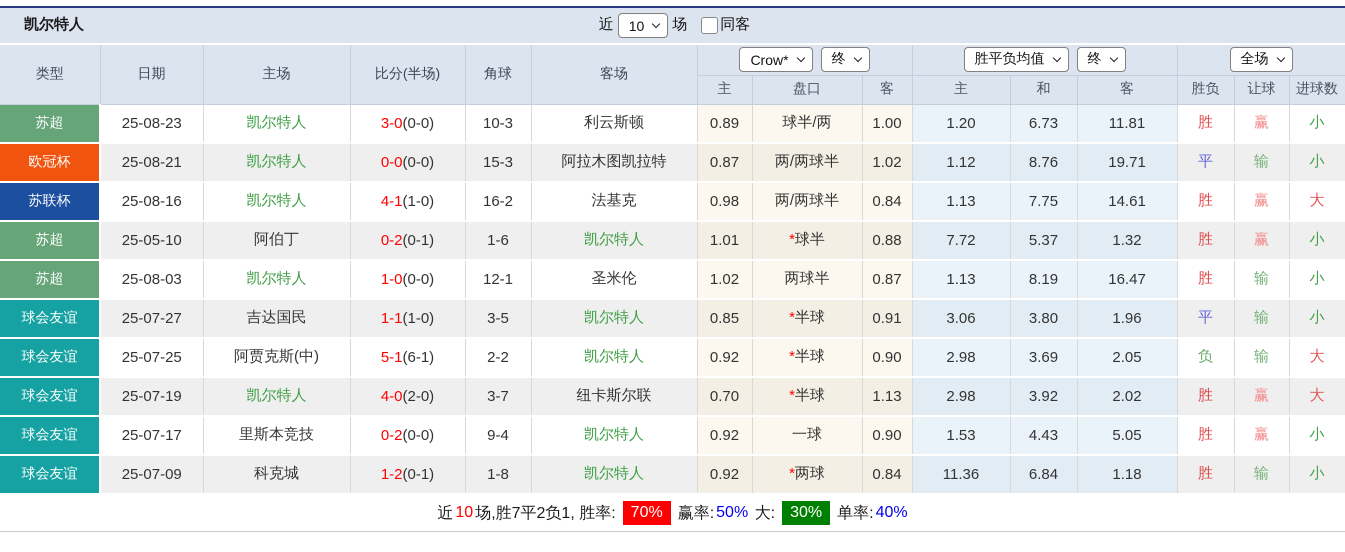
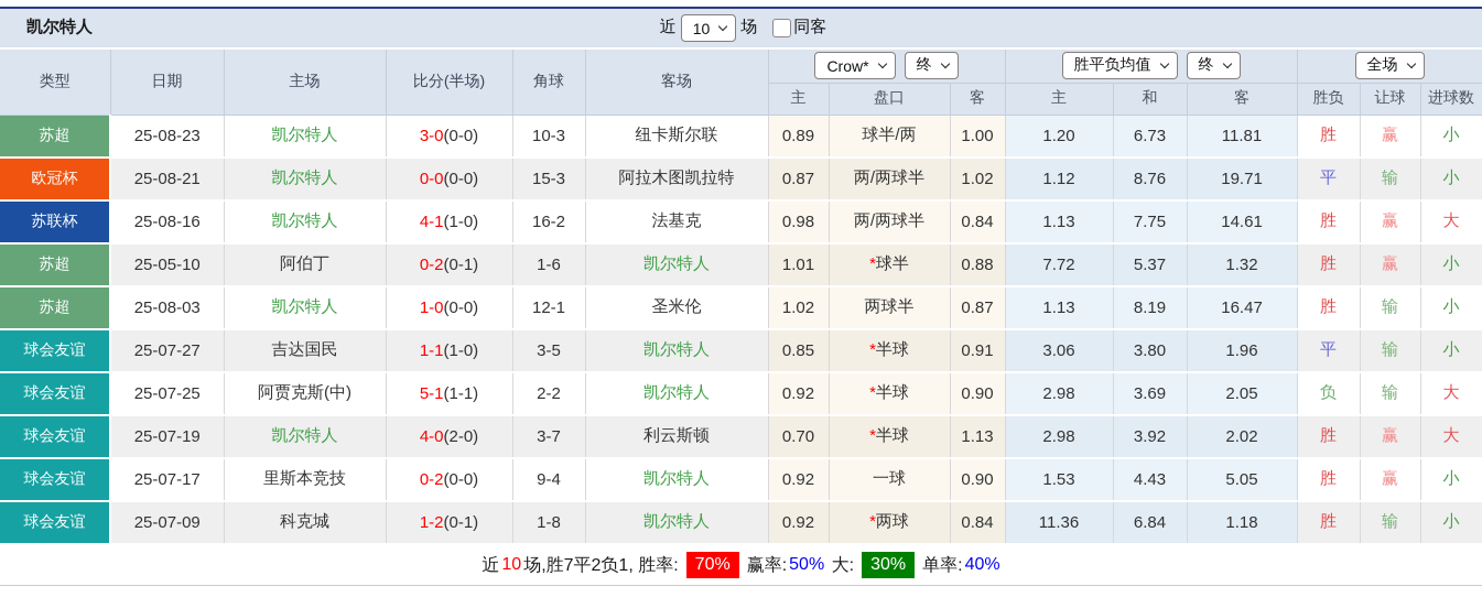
  凯尔特人
  近
  10
  场
  同客
  类型	日期	主场	比分(半场)	角球	客场	Crow* 终	胜平负均值 终	全场
  主	盘口	客	主	和	客	胜负	让球	进球数
- 苏超	25-08-23	凯尔特人	3-0(0-0)	10-3	利云斯顿	0.89	球半/两	1.00	1.20	6.73	11.81	胜	赢	小
+ 苏超	25-08-23	凯尔特人	3-0(0-0)	10-3	纽卡斯尔联	0.89	球半/两	1.00	1.20	6.73	11.81	胜	赢	小
  欧冠杯	25-08-21	凯尔特人	0-0(0-0)	15-3	阿拉木图凯拉特	0.87	两/两球半	1.02	1.12	8.76	19.71	平	输	小
  苏联杯	25-08-16	凯尔特人	4-1(1-0)	16-2	法基克	0.98	两/两球半	0.84	1.13	7.75	14.61	胜	赢	大
  苏超	25-05-10	阿伯丁	0-2(0-1)	1-6	凯尔特人	1.01	*球半	0.88	7.72	5.37	1.32	胜	赢	小
  苏超	25-08-03	凯尔特人	1-0(0-0)	12-1	圣米伦	1.02	两球半	0.87	1.13	8.19	16.47	胜	输	小
  球会友谊	25-07-27	吉达国民	1-1(1-0)	3-5	凯尔特人	0.85	*半球	0.91	3.06	3.80	1.96	平	输	小
- 球会友谊	25-07-25	阿贾克斯(中)	5-1(6-1)	2-2	凯尔特人	0.92	*半球	0.90	2.98	3.69	2.05	负	输	大
+ 球会友谊	25-07-25	阿贾克斯(中)	5-1(1-1)	2-2	凯尔特人	0.92	*半球	0.90	2.98	3.69	2.05	负	输	大
- 球会友谊	25-07-19	凯尔特人	4-0(2-0)	3-7	纽卡斯尔联	0.70	*半球	1.13	2.98	3.92	2.02	胜	赢	大
+ 球会友谊	25-07-19	凯尔特人	4-0(2-0)	3-7	利云斯顿	0.70	*半球	1.13	2.98	3.92	2.02	胜	赢	大
  球会友谊	25-07-17	里斯本竞技	0-2(0-0)	9-4	凯尔特人	0.92	一球	0.90	1.53	4.43	5.05	胜	赢	小
  球会友谊	25-07-09	科克城	1-2(0-1)	1-8	凯尔特人	0.92	*两球	0.84	11.36	6.84	1.18	胜	输	小
  近
  10
  场,胜7平2负1, 胜率:
  70%
  赢率:
  50%
  大:
  30%
  单率:
  40%
